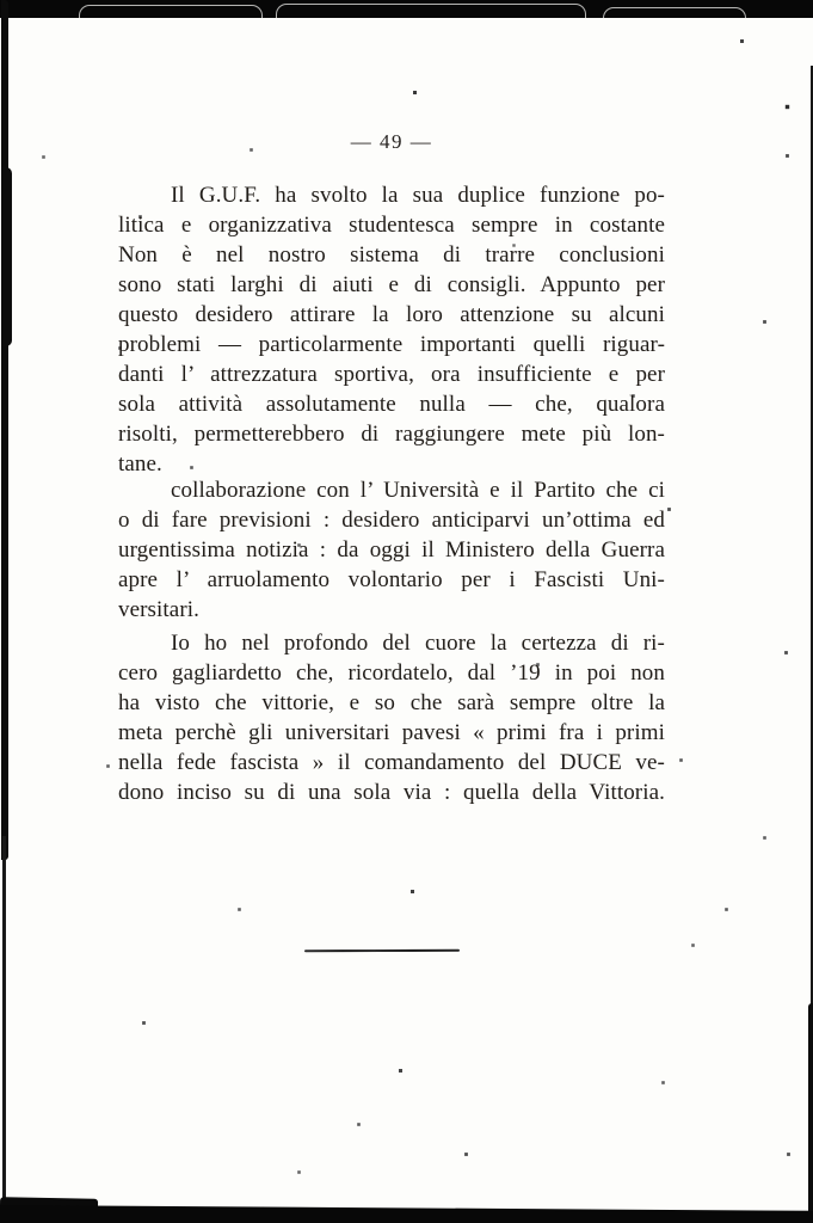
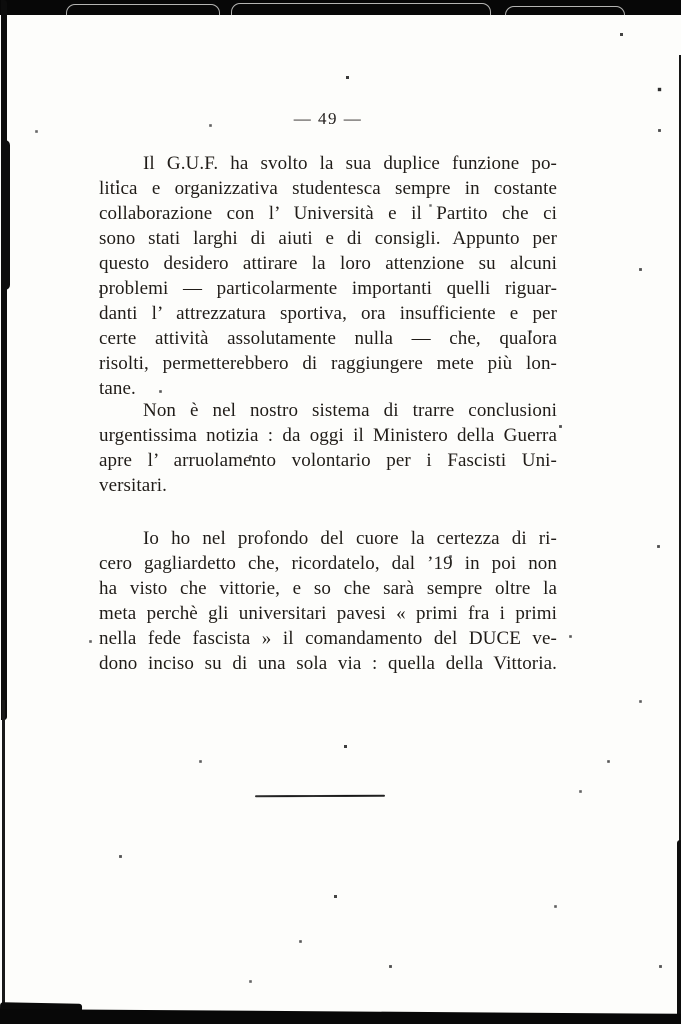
  — 49 —
  Il G.U.F. ha svolto la sua duplice funzione po-
  litica e organizzativa studentesca sempre in costante
- Non è nel nostro sistema di trarre conclusioni
+ collaborazione con l’ Università e il Partito che ci
  sono stati larghi di aiuti e di consigli. Appunto per
  questo desidero attirare la loro attenzione su alcuni
  problemi — particolarmente importanti quelli riguar-
  danti l’ attrezzatura sportiva, ora insufficiente e per
- sola attività assolutamente nulla — che, qualora
+ certe attività assolutamente nulla — che, qualora
  risolti, permetterebbero di raggiungere mete più lon-
  tane.
- collaborazione con l’ Università e il Partito che ci
+ Non è nel nostro sistema di trarre conclusioni
- o di fare previsioni : desidero anticiparvi un’ottima ed
  urgentissima notizia : da oggi il Ministero della Guerra
  apre l’ arruolamento volontario per i Fascisti Uni-
  versitari.
  Io ho nel profondo del cuore la certezza di ri-
  cero gagliardetto che, ricordatelo, dal ’19 in poi non
  ha visto che vittorie, e so che sarà sempre oltre la
  meta perchè gli universitari pavesi « primi fra i primi
  nella fede fascista » il comandamento del DUCE ve-
  dono inciso su di una sola via : quella della Vittoria.
